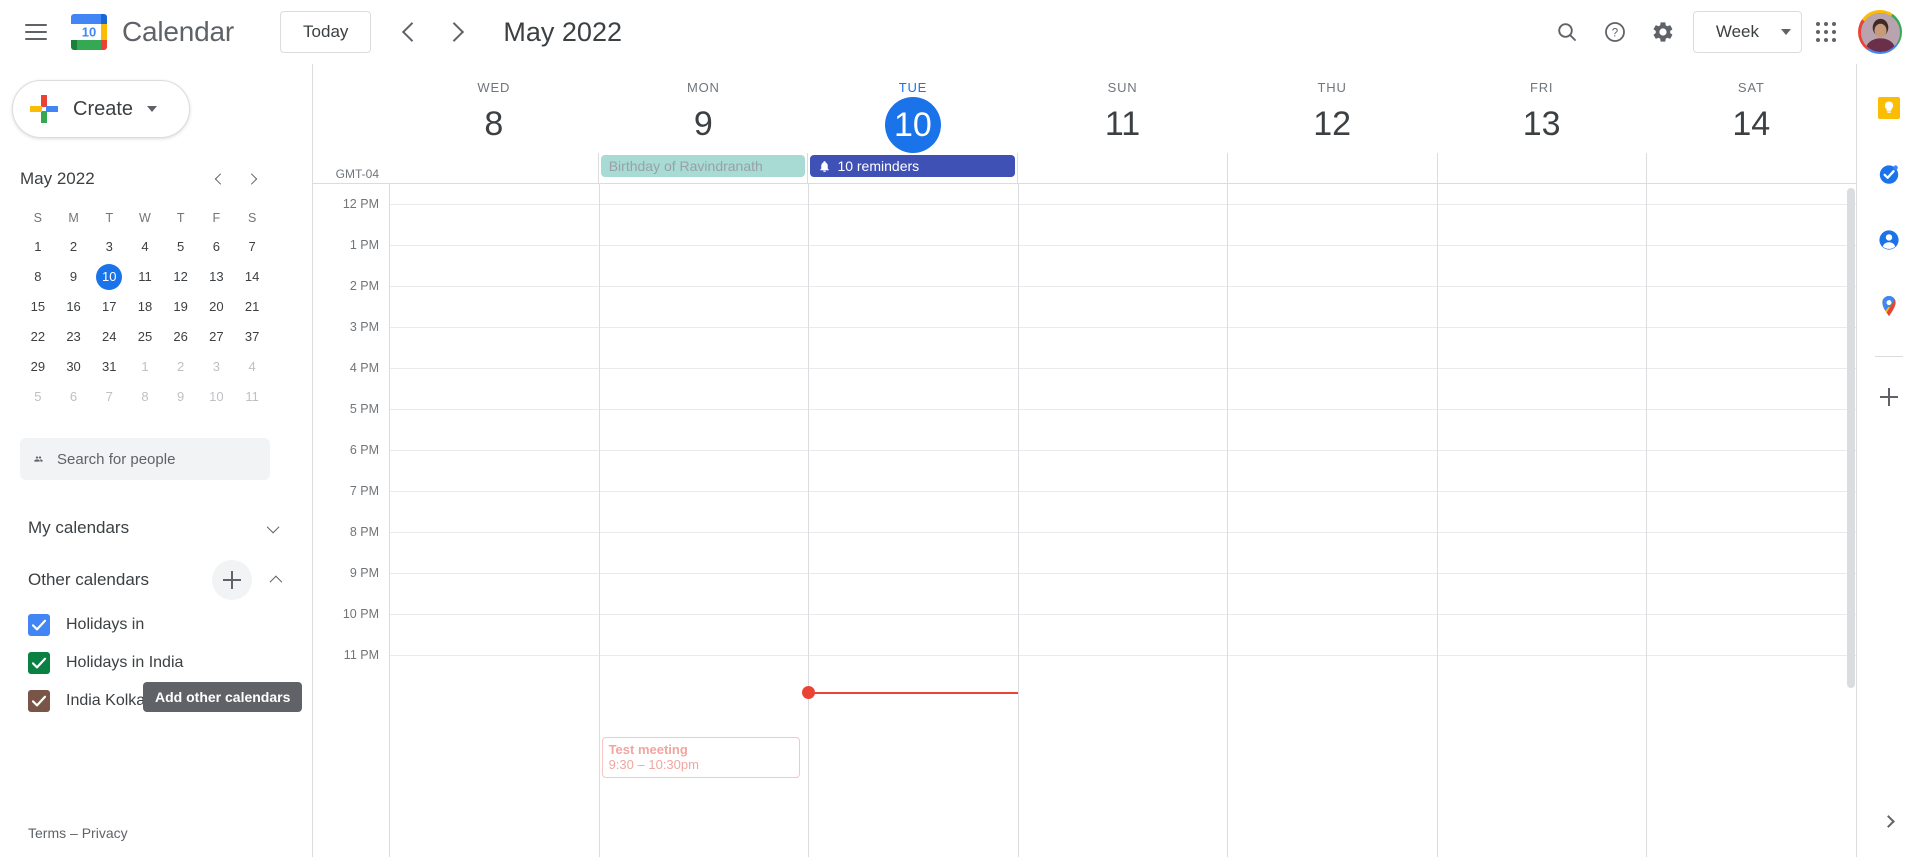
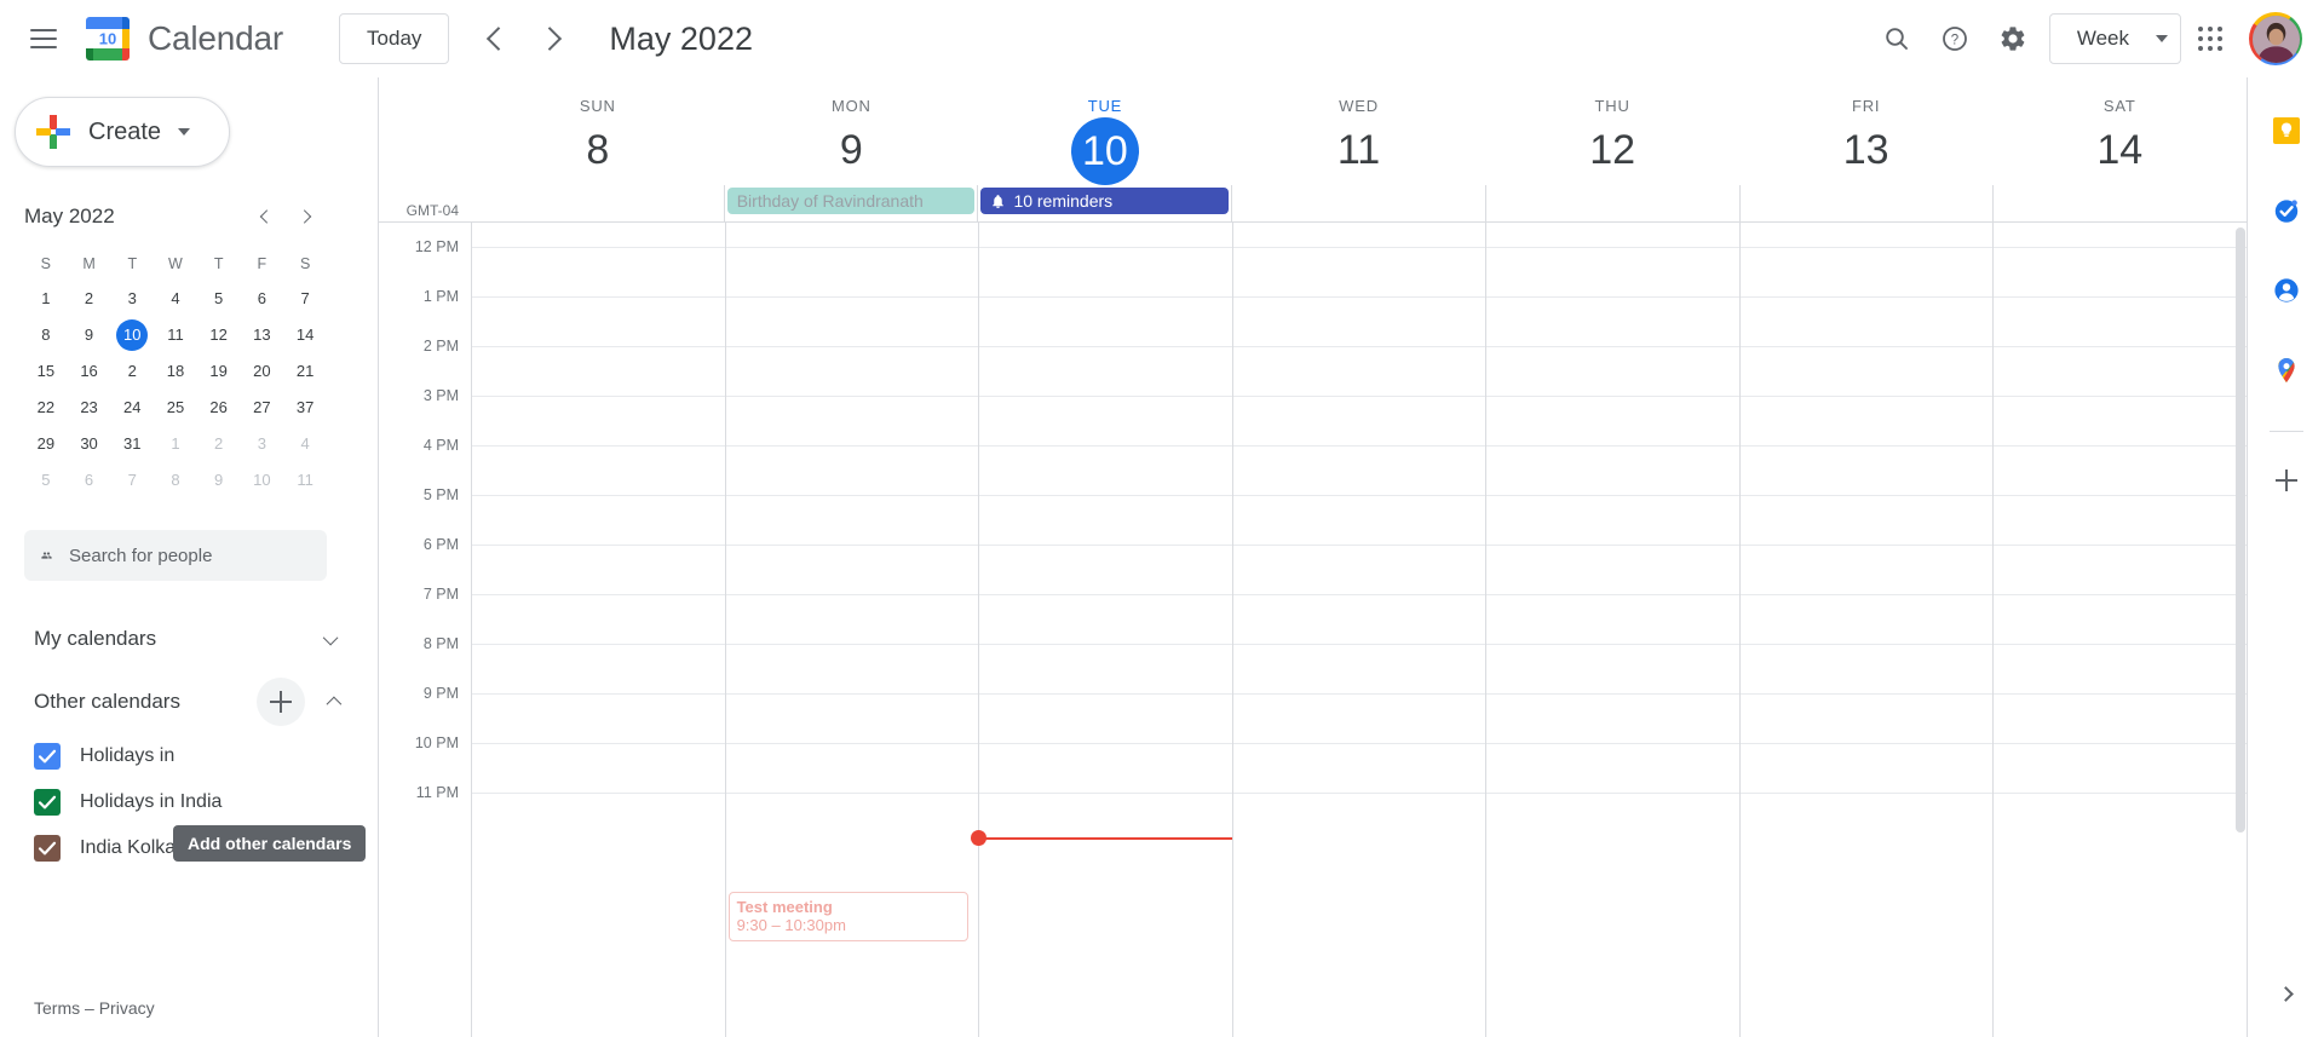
  10
  Calendar
  Today
  May 2022
  ?
  Week
  Create
  May 2022
  S	M	T	W	T	F	S
  1	2	3	4	5	6	7
  8	9	10	11	12	13	14
- 15	16	17	18	19	20	21
+ 15	16	2	18	19	20	21
  22	23	24	25	26	27	37
  29	30	31	1	2	3	4
  5	6	7	8	9	10	11
  Search for people
  My calendars
  Other calendars
  Holidays in
  Holidays in India
  Add other calendars
  Terms – Privacy
- WED
+ SUN
  8
  MON
  9
  TUE
  10
- SUN
+ WED
  11
  THU
  12
  FRI
  13
  SAT
  14
  GMT-04
  Birthday of Ravindranath
  10 reminders
  12 PM
  1 PM
  2 PM
  3 PM
  4 PM
  5 PM
  6 PM
  7 PM
  8 PM
  9 PM
  10 PM
  11 PM
  Test meeting
  9:30 – 10:30pm
